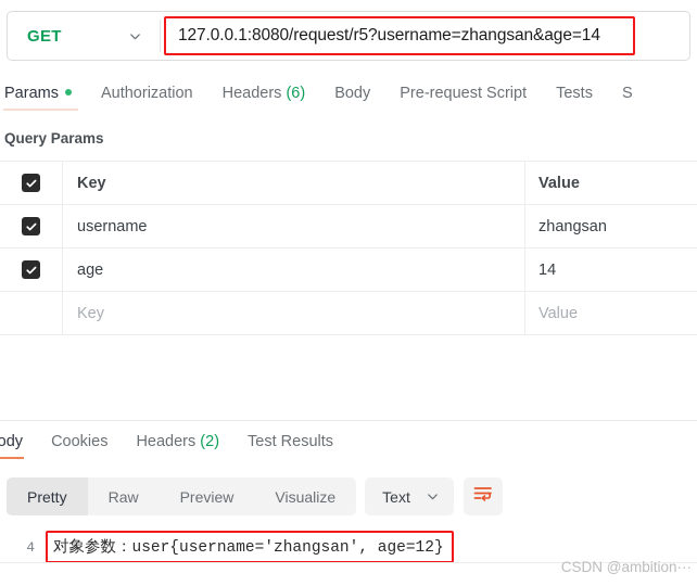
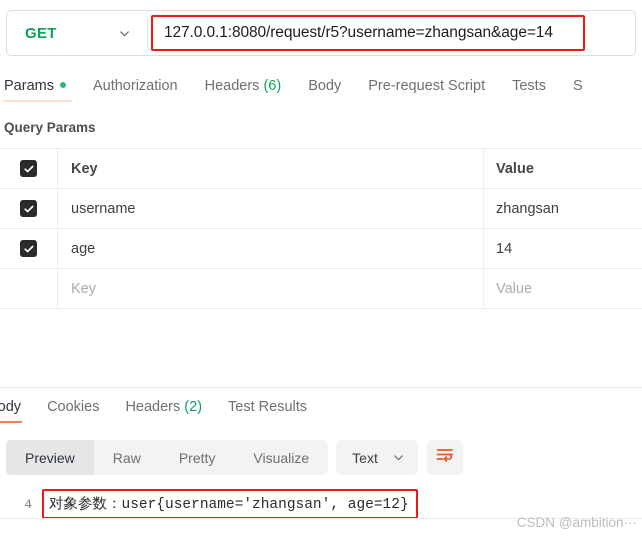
  GET
  127.0.0.1:8080/request/r5?username=zhangsan&age=14
  Params
  Authorization
  Headers (6)
  Body
  Pre-request Script
  Tests
  S
  Query Params
  Key
  Value
  username
  zhangsan
  age
  14
  Key
  Value
  ody
  Cookies
  Headers (2)
  Test Results
- Pretty
+ Preview
  Raw
- Preview
+ Pretty
  Visualize
  Text
  4
  对象参数：user{username='zhangsan', age=12}
  CSDN @ambition···
